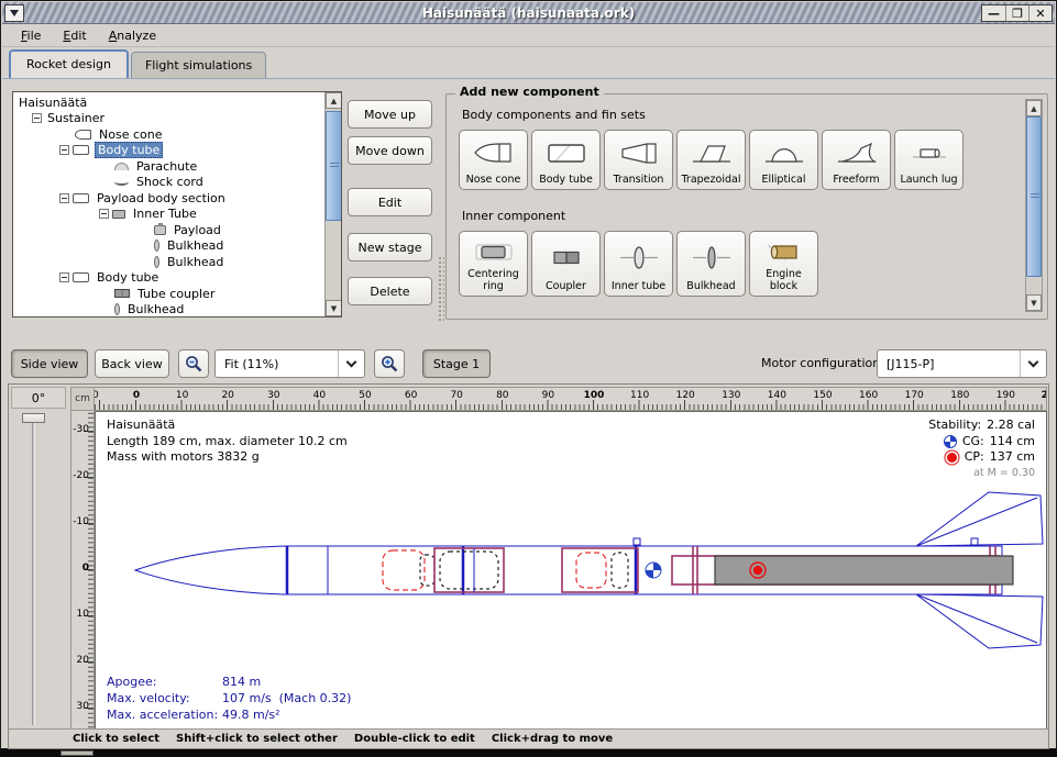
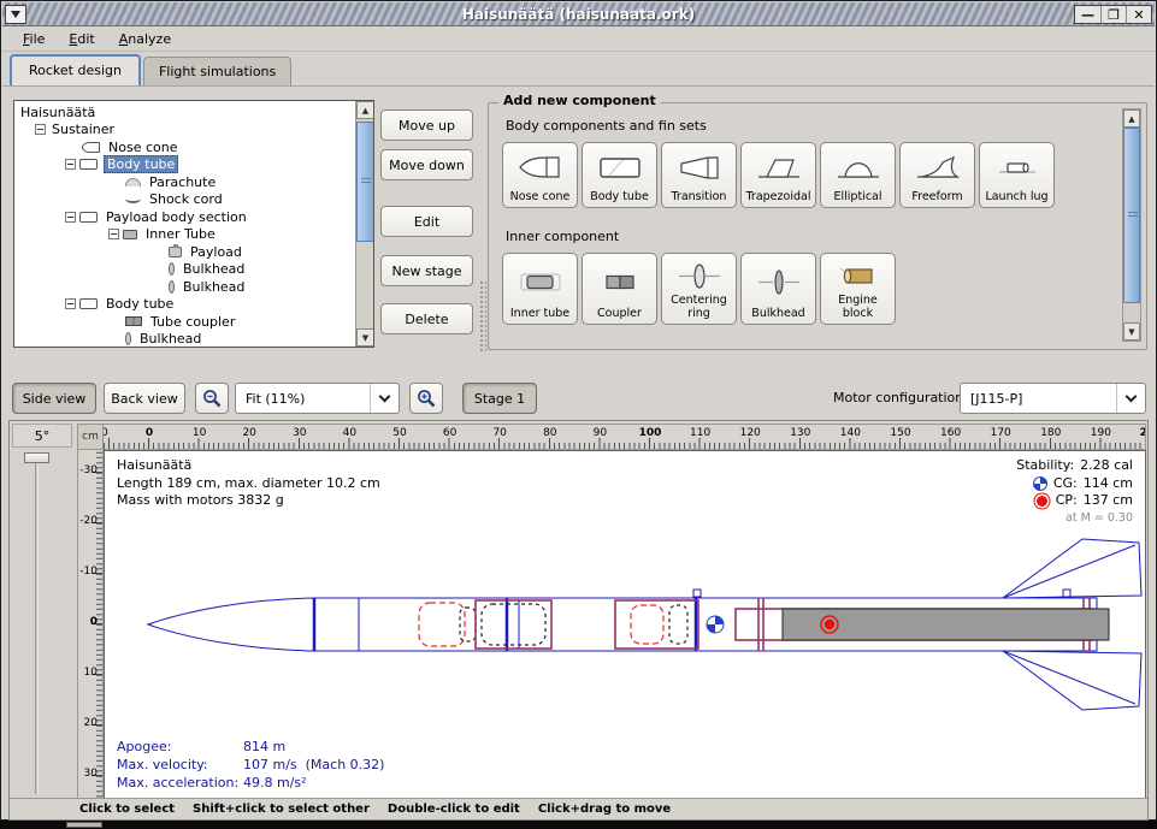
  Haisunäätä (haisunaata.ork)
  —
  ❐
  ✕
  File
  Edit
  Analyze
  Rocket design
  Flight simulations
  Haisunäätä
  Sustainer
  Nose cone
  Body tube
  Parachute
  Shock cord
  Payload body section
  Inner Tube
  Payload
  Bulkhead
  Bulkhead
  Body tube
  Tube coupler
  Bulkhead
  ▲
  ▼
  Move up
  Move down
  Edit
  New stage
  Delete
  Add new component
  Body components and fin sets
  Nose cone
  Body tube
  Transition
  Trapezoidal
  Elliptical
  Freeform
  Launch lug
  Inner component
- Centering ring
+ Inner tube
  Coupler
- Inner tube
+ Centering ring
  Bulkhead
  Engine block
  ▲
  ▼
  Side view
  Back view
  Fit (11%)
  Stage 1
  Motor configuratio
  [J115-P]
- 0°
+ 5°
  cm
  0
  10
  20
  30
  40
  50
  60
  70
  80
  90
  100
  110
  120
  130
  140
  150
  160
  170
  180
  190
  -30
  -20
  -10
  0
  10
  20
  30
  Haisunäätä
  Length 189 cm, max. diameter 10.2 cm
  Mass with motors 3832 g
  Stability:
  2.28 cal
  CG:
  114 cm
  CP:
  137 cm
  at M = 0.30
  Apogee:
  814 m
  Max. velocity:
  107 m/s (Mach 0.32)
  Max. acceleration:
  49.8 m/s²
  Click to select
  Shift+click to select other
  Double-click to edit
  Click+drag to move
